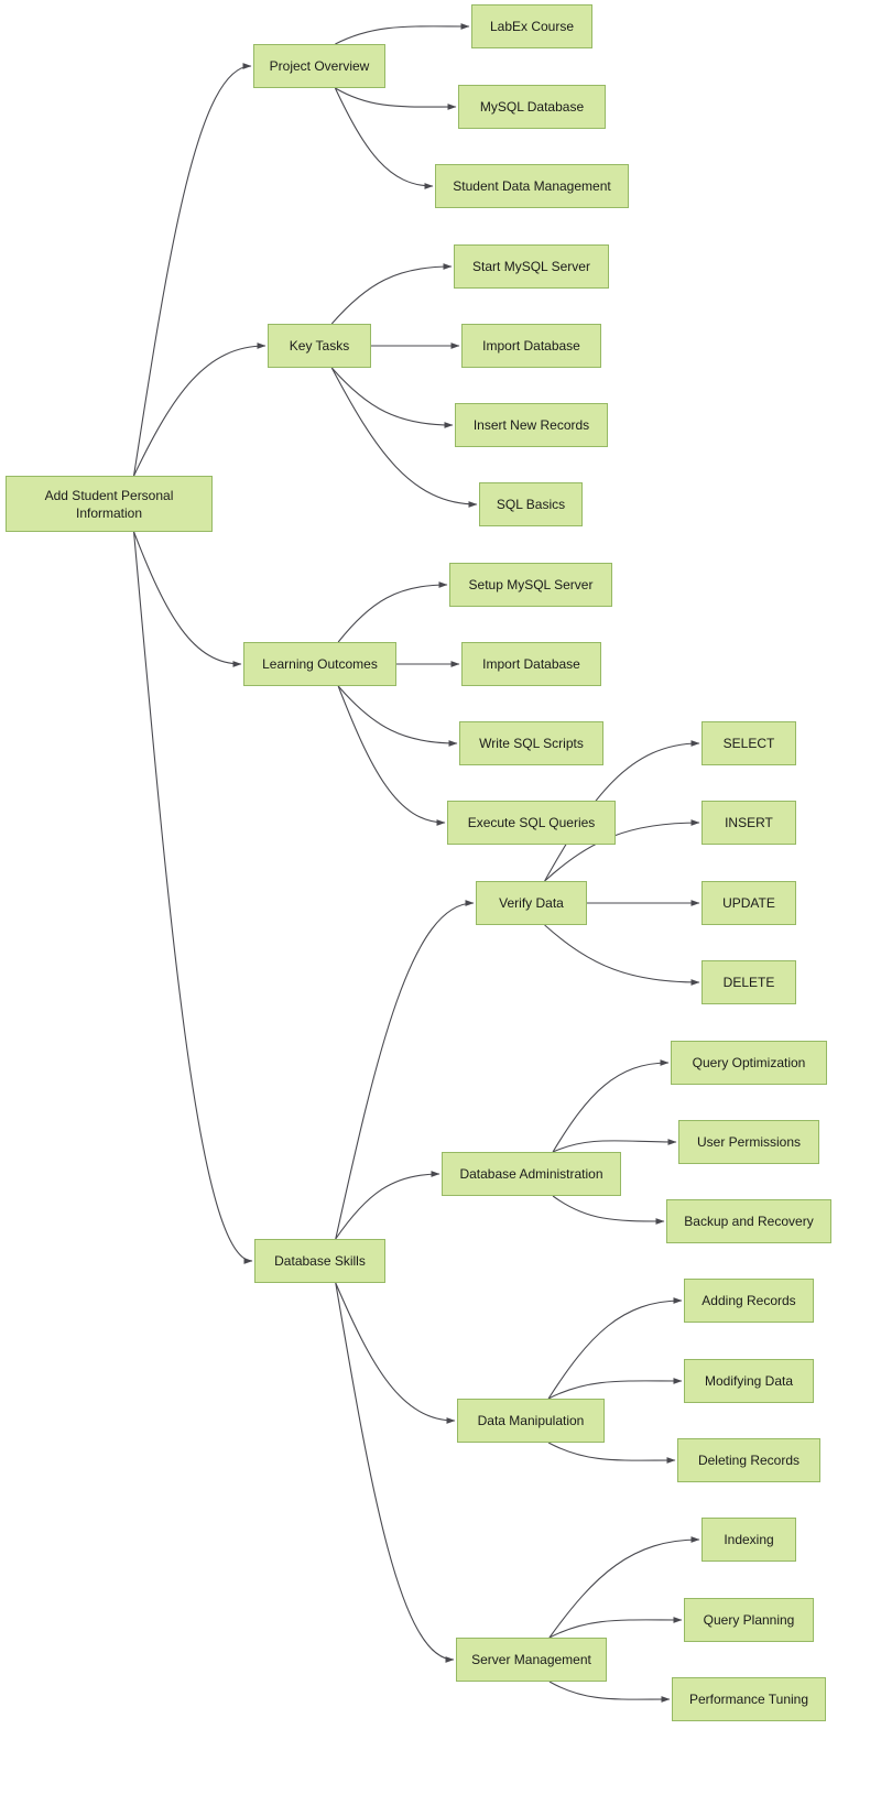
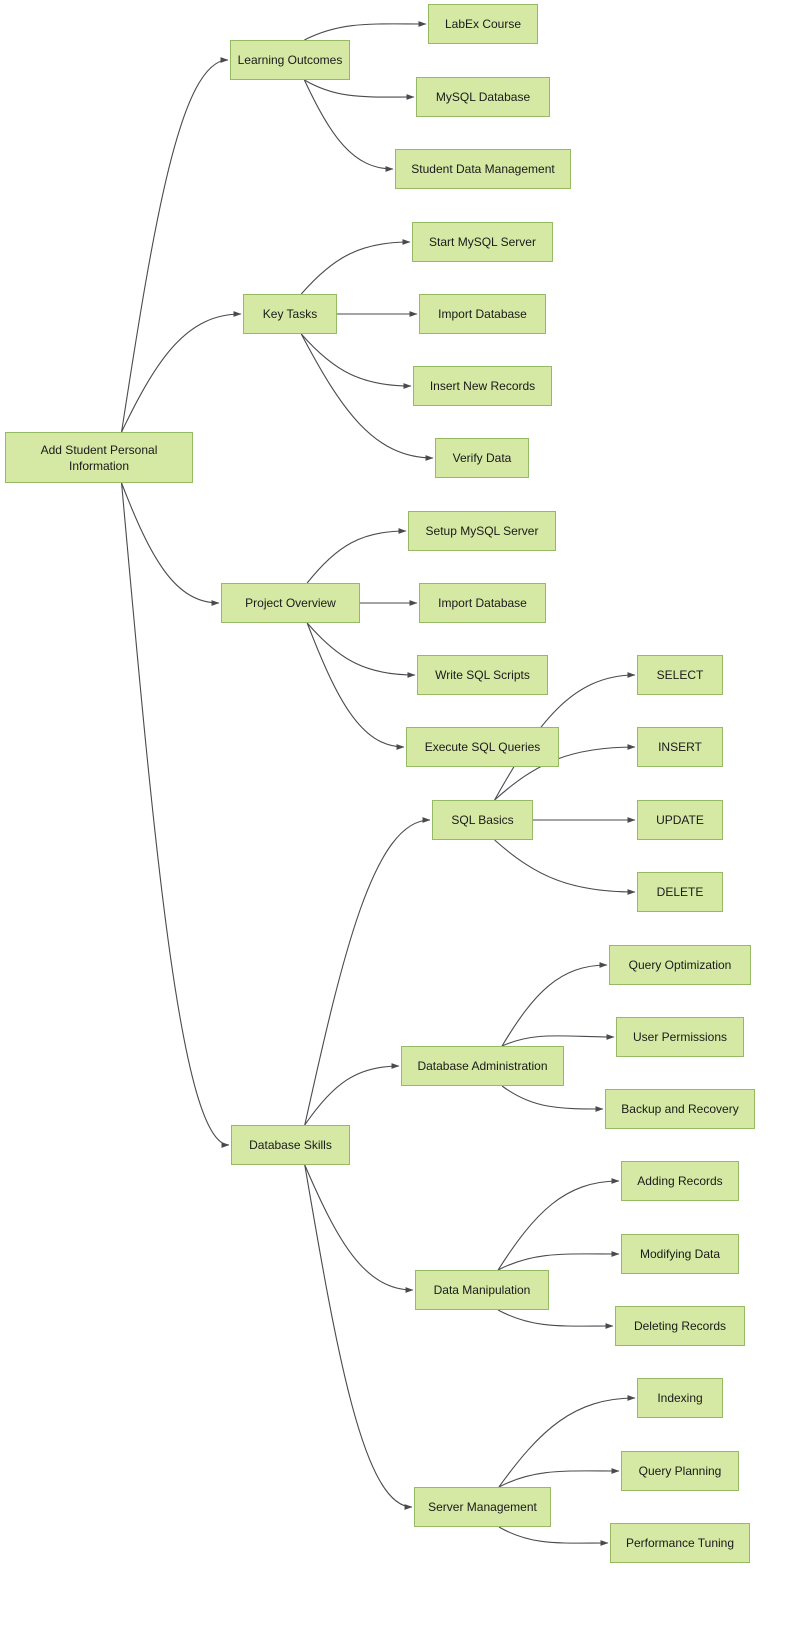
  Add Student Personal
  Information
- Project Overview
+ Learning Outcomes
  LabEx Course
  MySQL Database
  Student Data Management
  Key Tasks
  Start MySQL Server
  Import Database
  Insert New Records
- SQL Basics
+ Verify Data
- Learning Outcomes
+ Project Overview
  Setup MySQL Server
  Import Database
  Write SQL Scripts
  Execute SQL Queries
- Verify Data
+ SQL Basics
  SELECT
  INSERT
  UPDATE
  DELETE
  Database Skills
  Database Administration
  Query Optimization
  User Permissions
  Backup and Recovery
  Data Manipulation
  Adding Records
  Modifying Data
  Deleting Records
  Server Management
  Indexing
  Query Planning
  Performance Tuning
